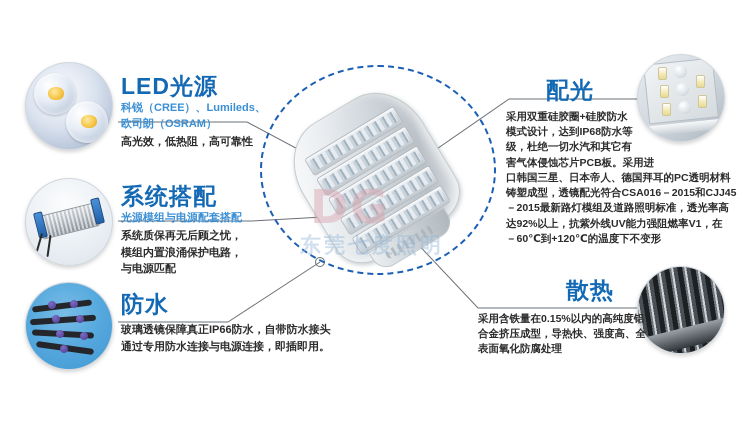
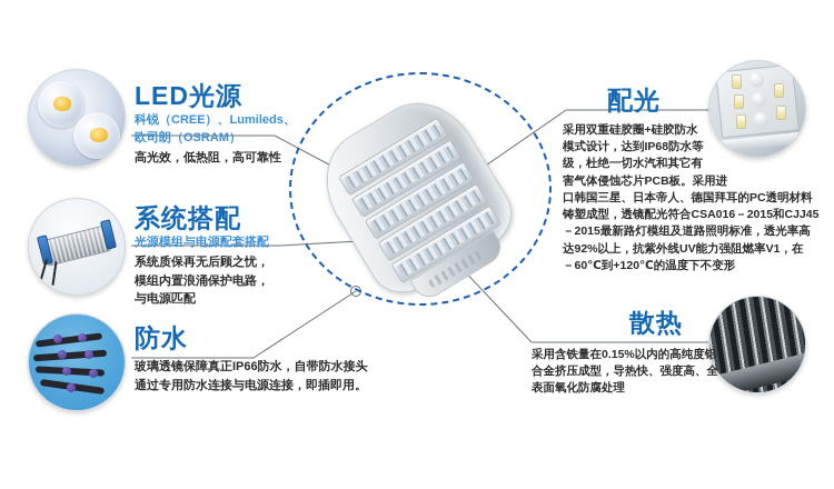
- DG
- 东莞七度照明
  LED光源
  科锐（CREE）、Lumileds、
  欧司朗（OSRAM）
  高光效，低热阻，高可靠性
  系统搭配
  光源模组与电源配套搭配
  系统质保再无后顾之忧，
  模组内置浪涌保护电路，
  与电源匹配
  防水
  玻璃透镜保障真正IP66防水，自带防水接头
  通过专用防水连接与电源连接，即插即用。
  配光
  采用双重硅胶圈+硅胶防水
  模式设计，达到IP68防水等
  级，杜绝一切水汽和其它有
  害气体侵蚀芯片PCB板。采用进
  口韩国三星、日本帝人、德国拜耳的PC透明材料
  铸塑成型，透镜配光符合CSA016－2015和CJJ45
  －2015最新路灯模组及道路照明标准，透光率高
  达92%以上，抗紫外线UV能力强阻燃率V1，在
  －60℃到+120℃的温度下不变形
  散热
  采用含铁量在0.15%以内的高纯度铝
  合金挤压成型，导热快、强度高、全
  表面氧化防腐处理
